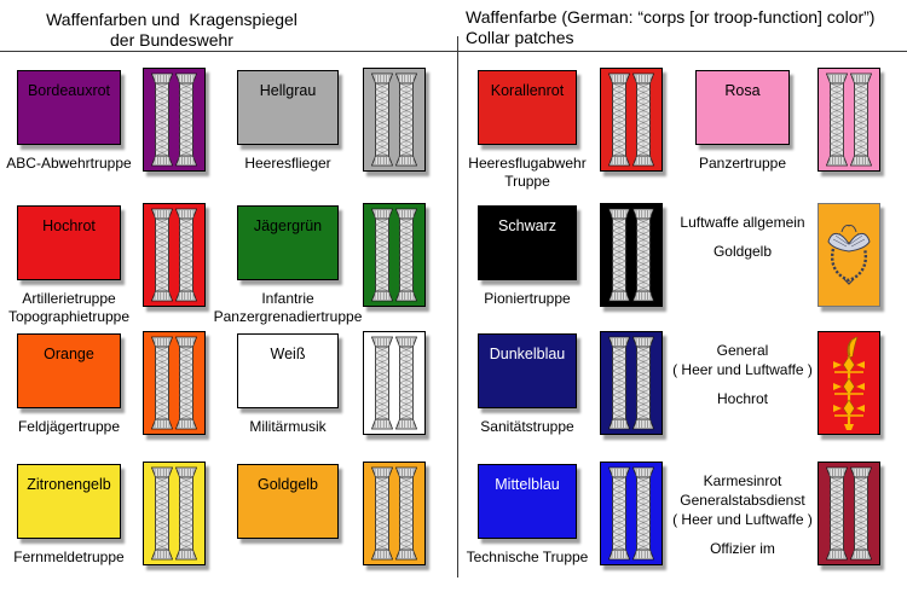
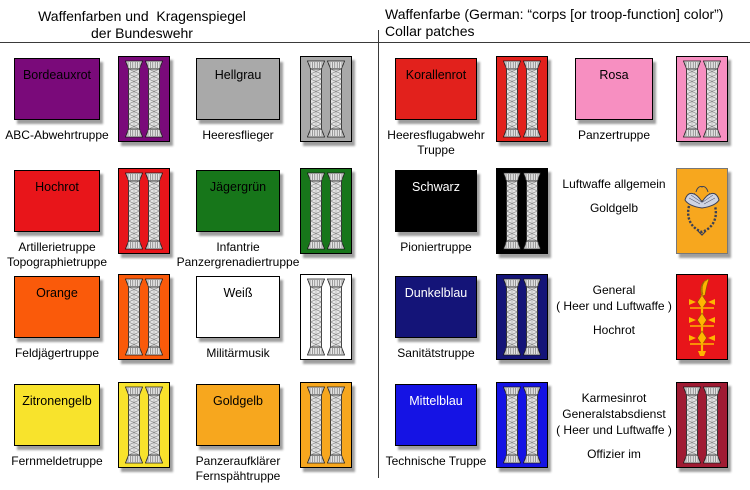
  Waffenfarben und Kragenspiegel
  der Bundeswehr
  Waffenfarbe (German: “corps [or troop-function] color”)
  Collar patches
  Bordeauxrot
  ABC-Abwehrtruppe
  Hellgrau
  Heeresflieger
  Korallenrot
  Heeresflugabwehr
  Truppe
  Rosa
  Panzertruppe
  Hochrot
  Artillerietruppe
  Topographietruppe
  Jägergrün
  Infantrie
  Panzergrenadiertruppe
  Schwarz
  Pioniertruppe
  Luftwaffe allgemein
  Goldgelb
  Orange
  Feldjägertruppe
  Weiß
  Militärmusik
  Dunkelblau
  Sanitätstruppe
  General
  ( Heer und Luftwaffe )
  Hochrot
  Zitronengelb
  Fernmeldetruppe
  Goldgelb
+ Panzeraufklärer
+ Fernspähtruppe
  Mittelblau
  Technische Truppe
  Karmesinrot
  Generalstabsdienst
  ( Heer und Luftwaffe )
  Offizier im
